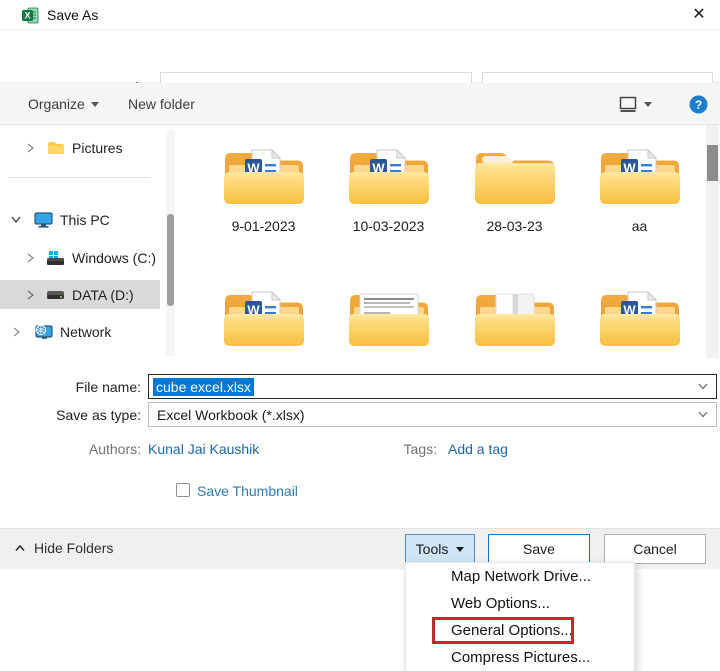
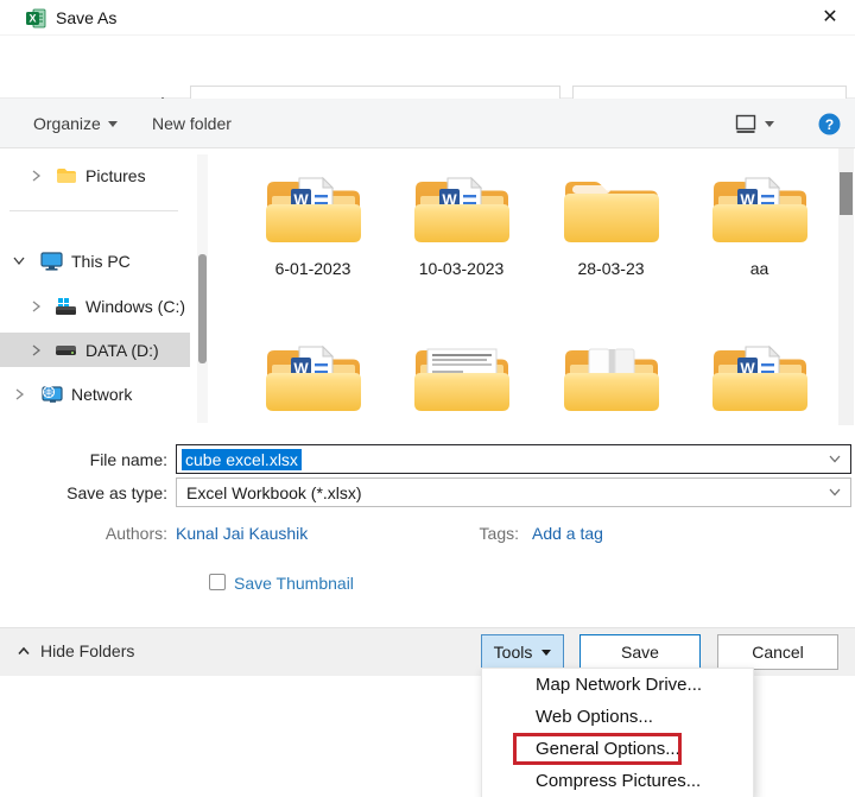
  X
  Save As
  ✕
  Organize
  New folder
  ?
  Pictures
  This PC
  Windows (C:)
  DATA (D:)
  Network
- 9-01-2023
+ 6-01-2023
  10-03-2023
  28-03-23
  aa
  File name:
  cube excel.xlsx
  Save as type:
  Excel Workbook (*.xlsx)
  Authors:
  Kunal Jai Kaushik
  Tags:
  Add a tag
  Save Thumbnail
  Hide Folders
  Tools
  Save
  Cancel
  Map Network Drive...
  Web Options...
  General Options...
  Compress Pictures...
